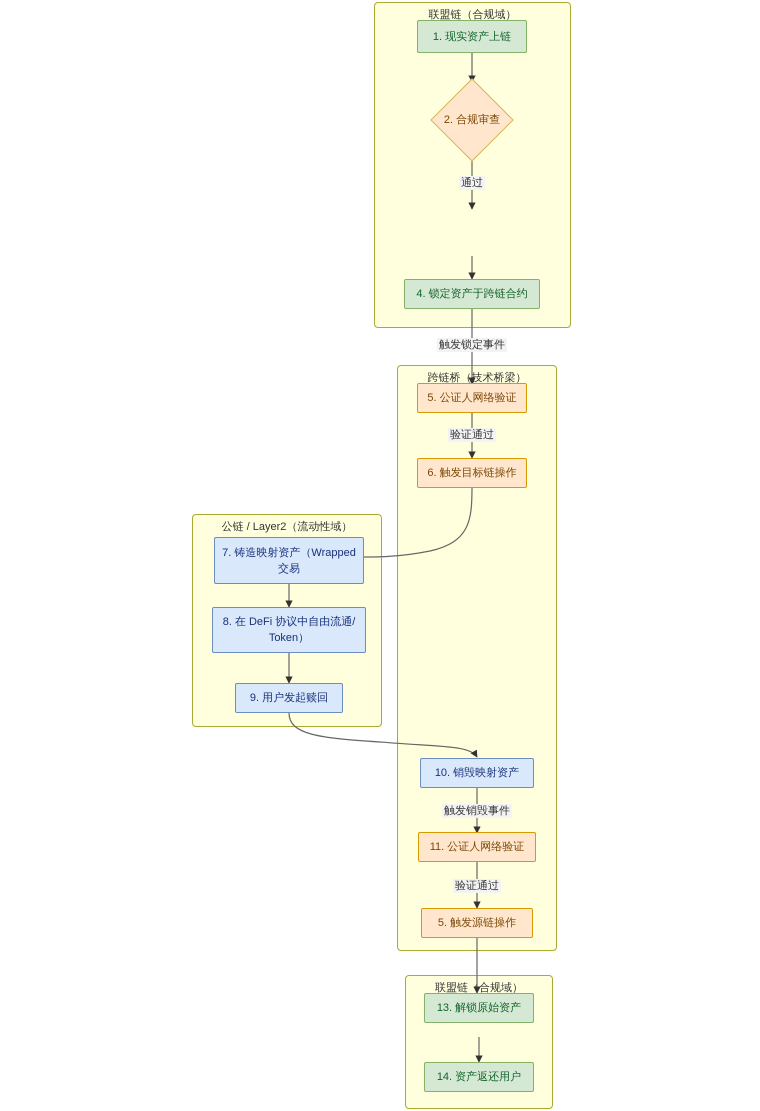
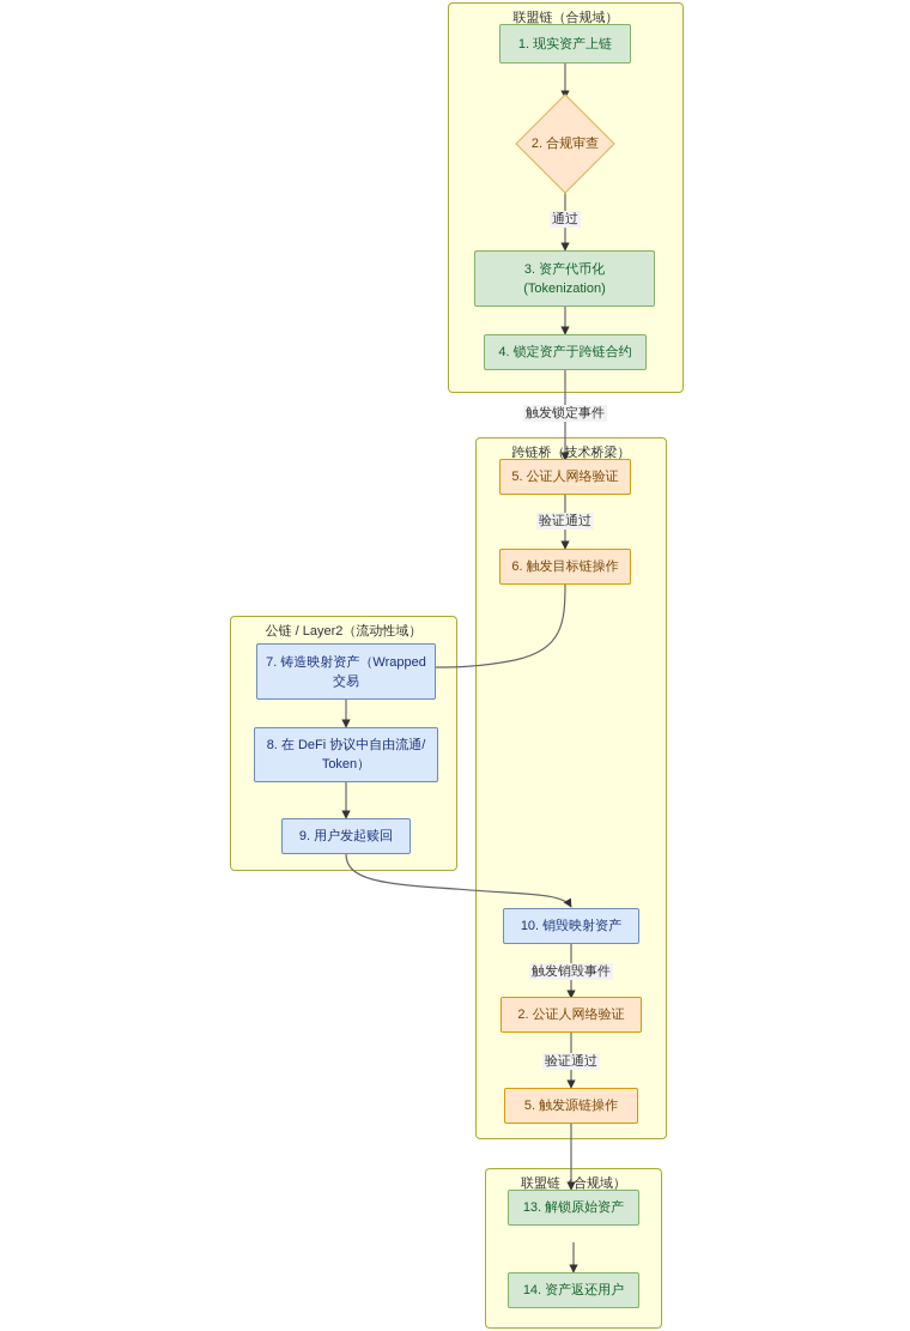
  联盟链（合规域）
  跨链桥（技术桥梁）
  公链 / Layer2（流动性域）
  联盟链（合规域）
  通过
  触发锁定事件
  验证通过
  触发销毁事件
  验证通过
  1. 现实资产上链
  2. 合规审查
+ 3. 资产代币化
+ (Tokenization)
  4. 锁定资产于跨链合约
  5. 公证人网络验证
  6. 触发目标链操作
  7. 铸造映射资产（Wrapped
  交易
  8. 在 DeFi 协议中自由流通/
  Token）
  9. 用户发起赎回
  10. 销毁映射资产
- 11. 公证人网络验证
+ 2. 公证人网络验证
  5. 触发源链操作
  13. 解锁原始资产
  14. 资产返还用户
